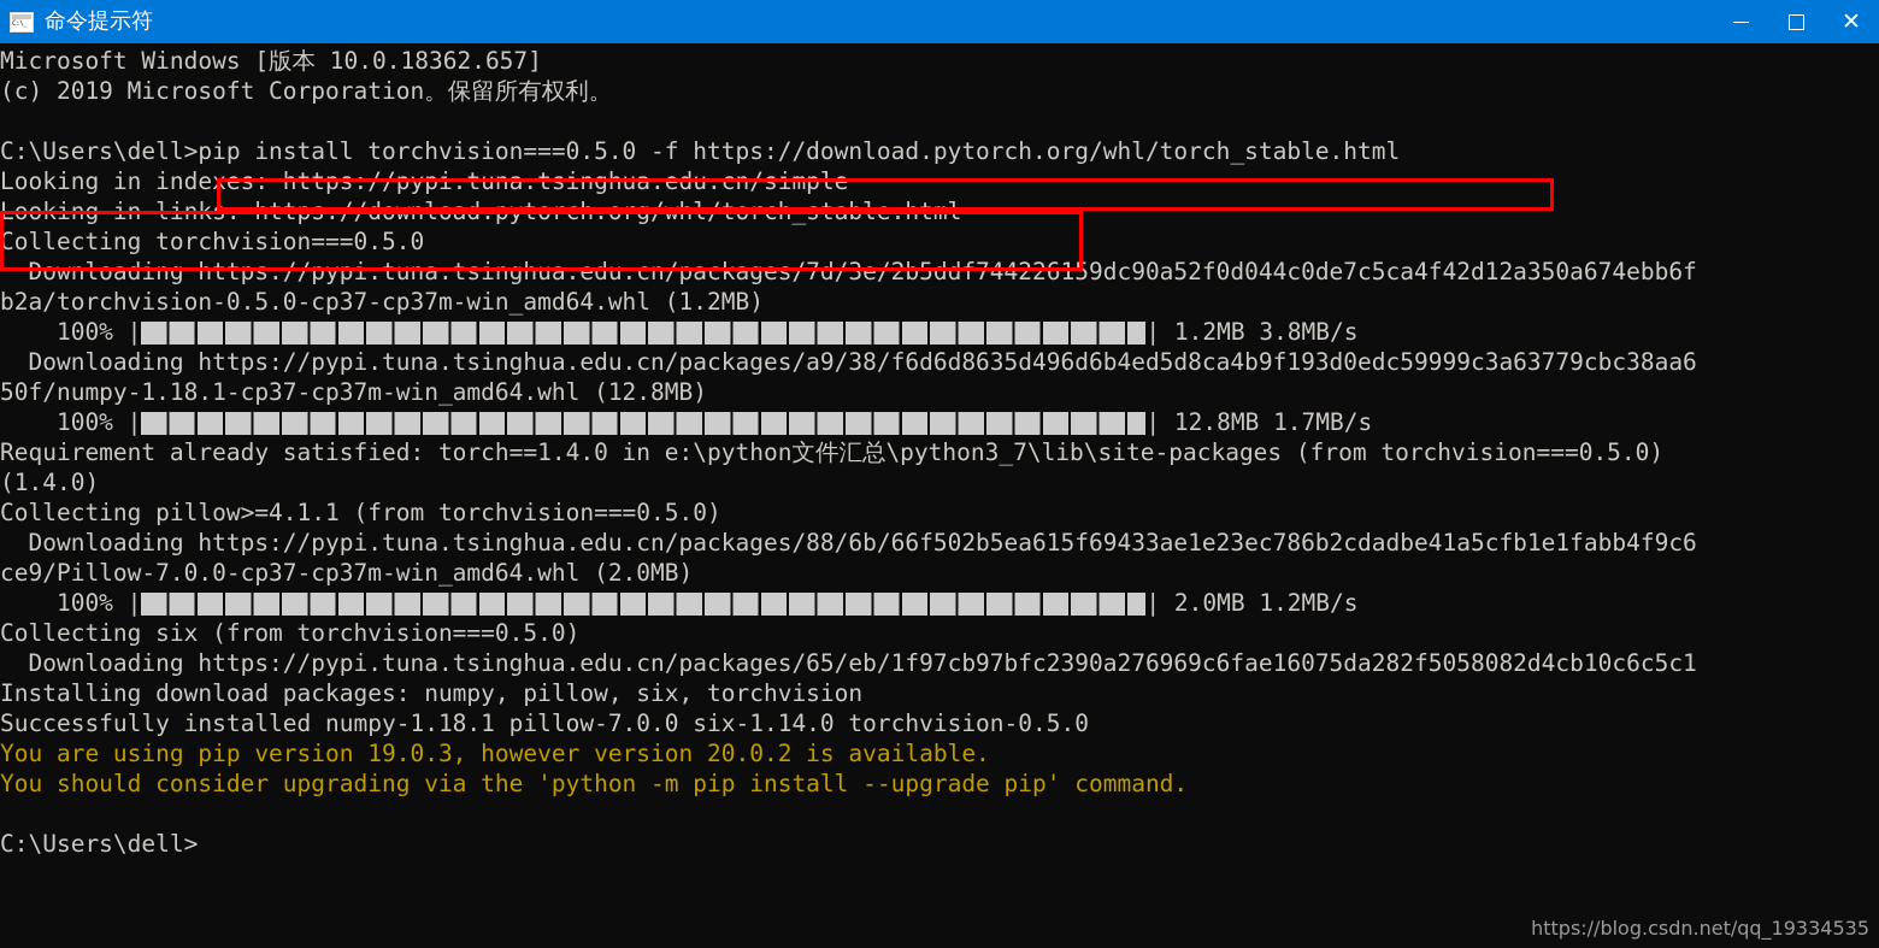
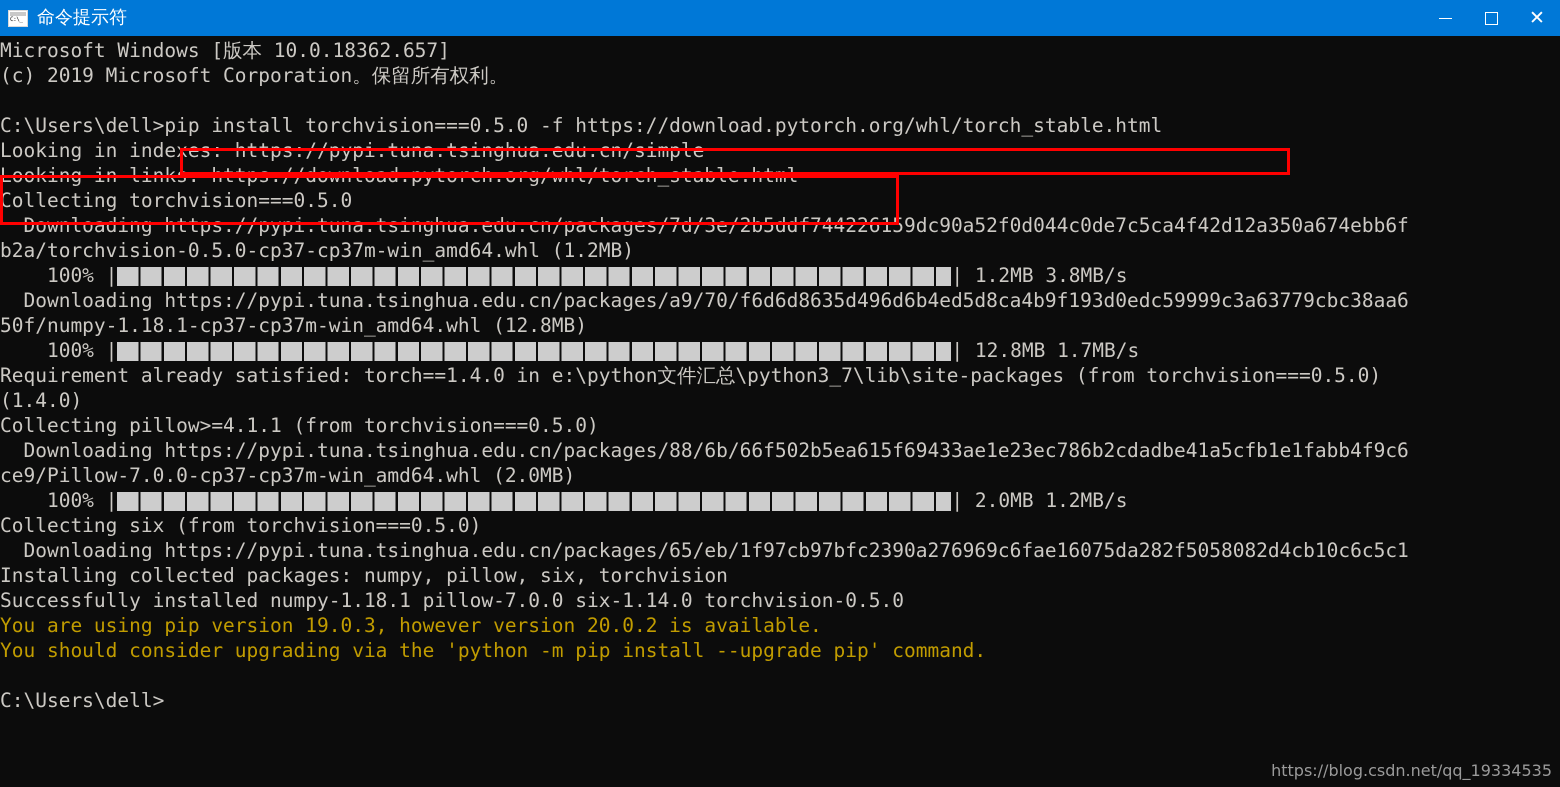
  命令提示符
  ✕
  Microsoft Windows [版本 10.0.18362.657]
  (c) 2019 Microsoft Corporation。保留所有权利。
  C:\Users\dell>pip install torchvision===0.5.0 -f https://download.pytorch.org/whl/torch_stable.html
  Looking in indexes: https://pypi.tuna.tsinghua.edu.cn/simple
  Looking in links: https://download.pytorch.org/whl/torch_stable.html
  Collecting torchvision===0.5.0
  Downloading https://pypi.tuna.tsinghua.edu.cn/packages/7d/3e/2b5ddf744226159dc90a52f0d044c0de7c5ca4f42d12a350a674ebb6f
  b2a/torchvision-0.5.0-cp37-cp37m-win_amd64.whl (1.2MB)
  100% | | 1.2MB 3.8MB/s
- Downloading https://pypi.tuna.tsinghua.edu.cn/packages/a9/38/f6d6d8635d496d6b4ed5d8ca4b9f193d0edc59999c3a63779cbc38aa6
+ Downloading https://pypi.tuna.tsinghua.edu.cn/packages/a9/70/f6d6d8635d496d6b4ed5d8ca4b9f193d0edc59999c3a63779cbc38aa6
  50f/numpy-1.18.1-cp37-cp37m-win_amd64.whl (12.8MB)
  100% | | 12.8MB 1.7MB/s
  Requirement already satisfied: torch==1.4.0 in e:\python文件汇总\python3_7\lib\site-packages (from torchvision===0.5.0)
  (1.4.0)
  Collecting pillow>=4.1.1 (from torchvision===0.5.0)
  Downloading https://pypi.tuna.tsinghua.edu.cn/packages/88/6b/66f502b5ea615f69433ae1e23ec786b2cdadbe41a5cfb1e1fabb4f9c6
  ce9/Pillow-7.0.0-cp37-cp37m-win_amd64.whl (2.0MB)
  100% | | 2.0MB 1.2MB/s
  Collecting six (from torchvision===0.5.0)
  Downloading https://pypi.tuna.tsinghua.edu.cn/packages/65/eb/1f97cb97bfc2390a276969c6fae16075da282f5058082d4cb10c6c5c1
- Installing download packages: numpy, pillow, six, torchvision
+ Installing collected packages: numpy, pillow, six, torchvision
  Successfully installed numpy-1.18.1 pillow-7.0.0 six-1.14.0 torchvision-0.5.0
  You are using pip version 19.0.3, however version 20.0.2 is available.
  You should consider upgrading via the 'python -m pip install --upgrade pip' command.
  C:\Users\dell>
  https://blog.csdn.net/qq_19334535
